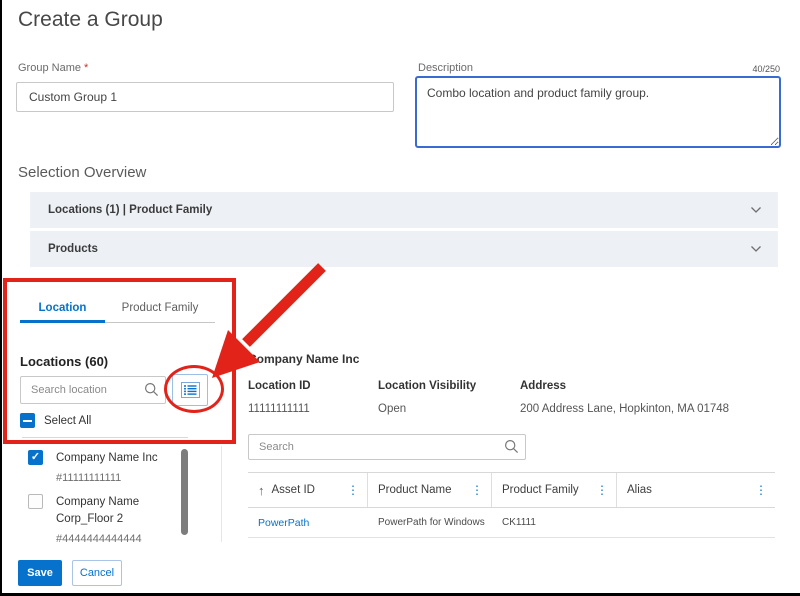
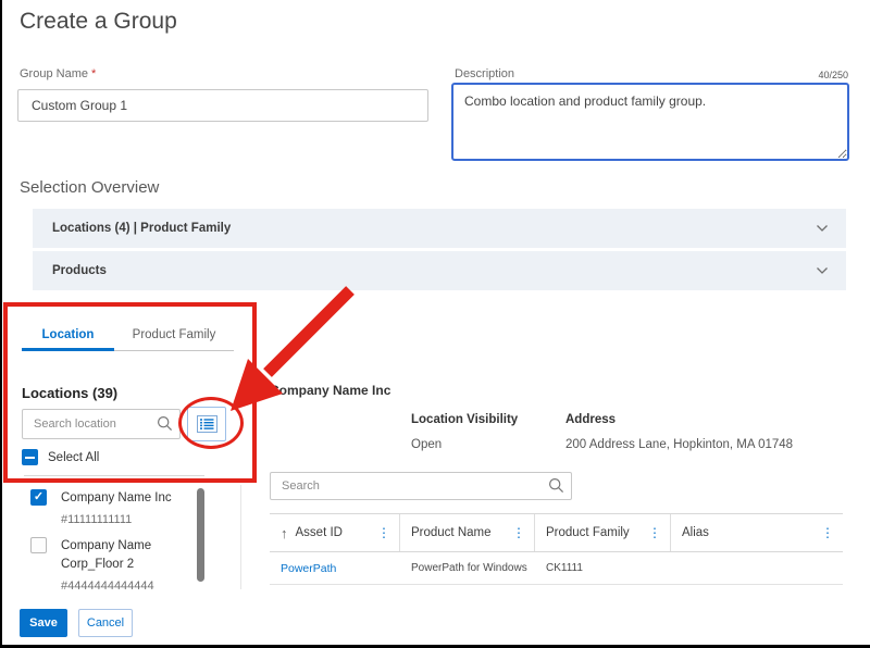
  Create a Group
  Group Name *
  Custom Group 1
  Description
  40/250
  Combo location and product family group.
  Selection Overview
- Locations (1) | Product Family
+ Locations (4) | Product Family
  Products
  Location
  Product Family
- Locations (60)
+ Locations (39)
  Search location
  Select All
  ✓
  Company Name Inc
  #11111111111
  Company Name Corp_Floor 2
  #4444444444444
  ompany Name Inc
- Location ID
- 11111111111
  Location Visibility
  Open
  Address
  200 Address Lane, Hopkinton, MA 01748
  Search
  ↑
  Asset ID
  ⋮
  Product Name
  ⋮
  Product Family
  ⋮
  Alias
  ⋮
  PowerPath
  PowerPath for Windows
  CK1111
  Save
  Cancel
